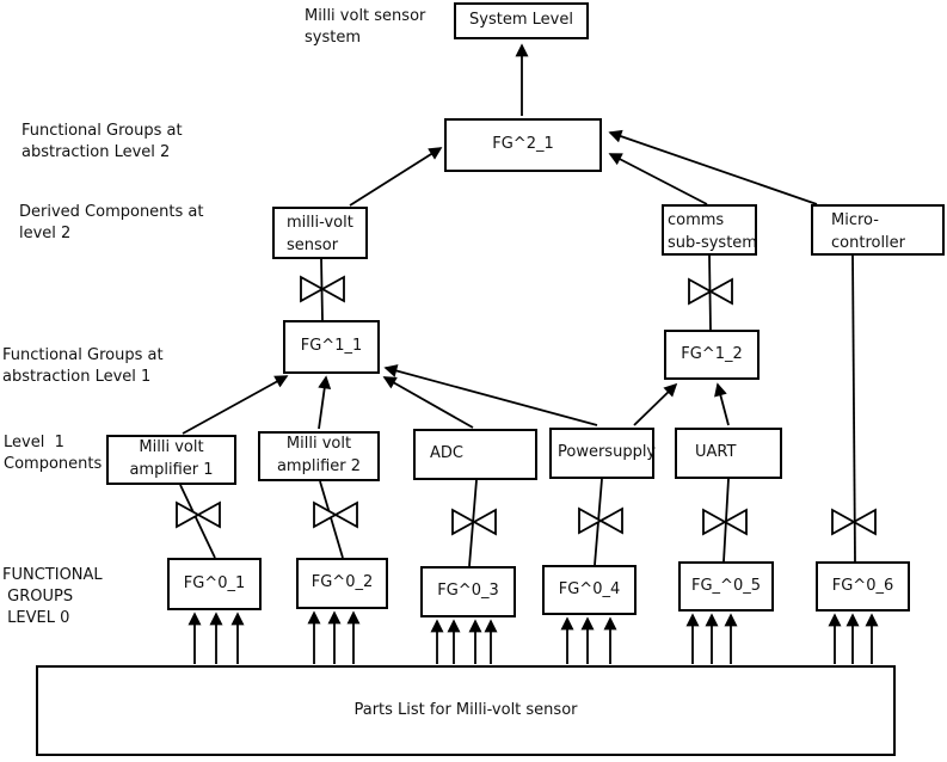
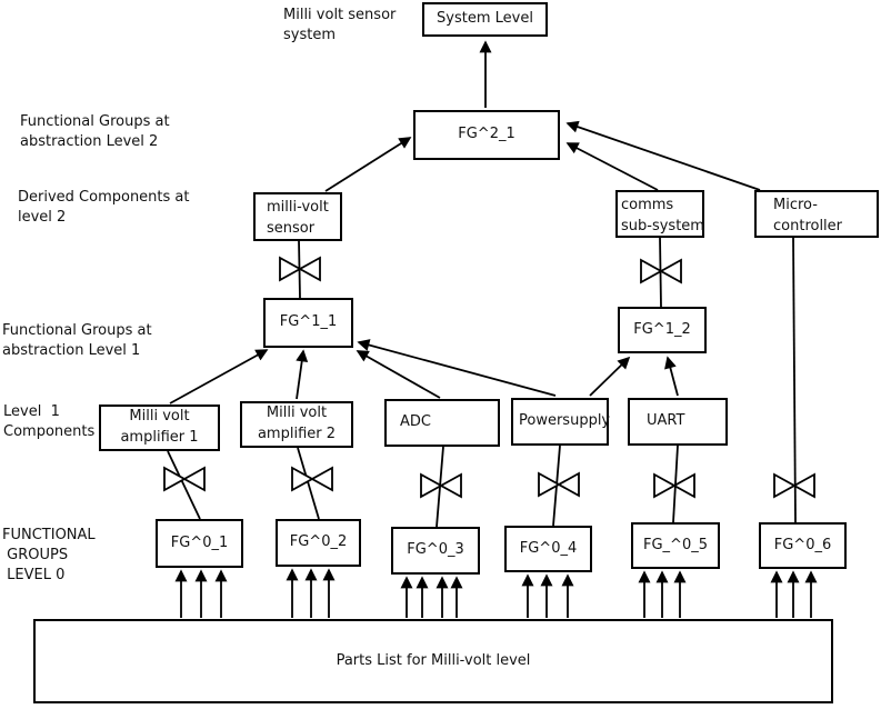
  Milli volt sensor
  system
  Functional Groups at
  abstraction Level 2
  Derived Components at
  level 2
  Functional Groups at
  abstraction Level 1
  Level 1
  Components
  FUNCTIONAL
  GROUPS
  LEVEL 0
  System Level
  FG^2_1
  milli-volt
  sensor
  comms
  sub-system
  Micro-
  controller
  FG^1_1
  FG^1_2
  Milli volt
  amplifier 1
  Milli volt
  amplifier 2
  ADC
  Powersupply
  UART
  FG^0_1
  FG^0_2
  FG^0_3
  FG^0_4
  FG_^0_5
  FG^0_6
- Parts List for Milli-volt sensor
+ Parts List for Milli-volt level
